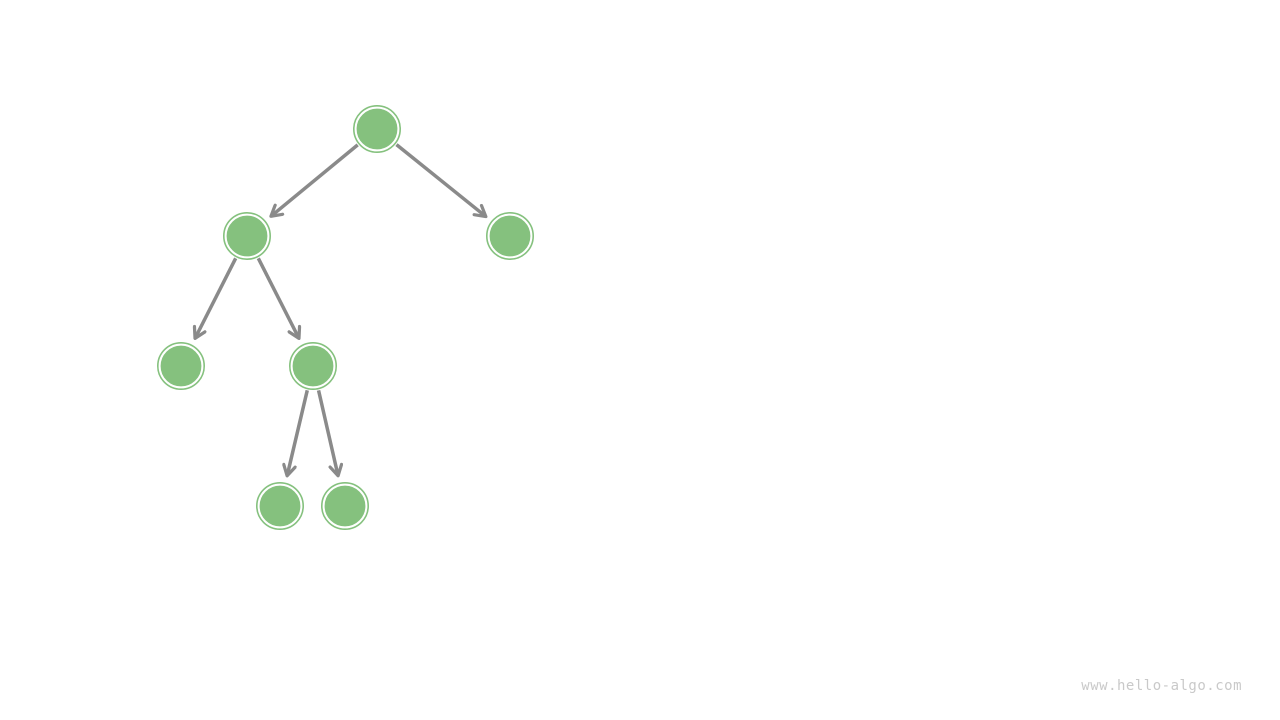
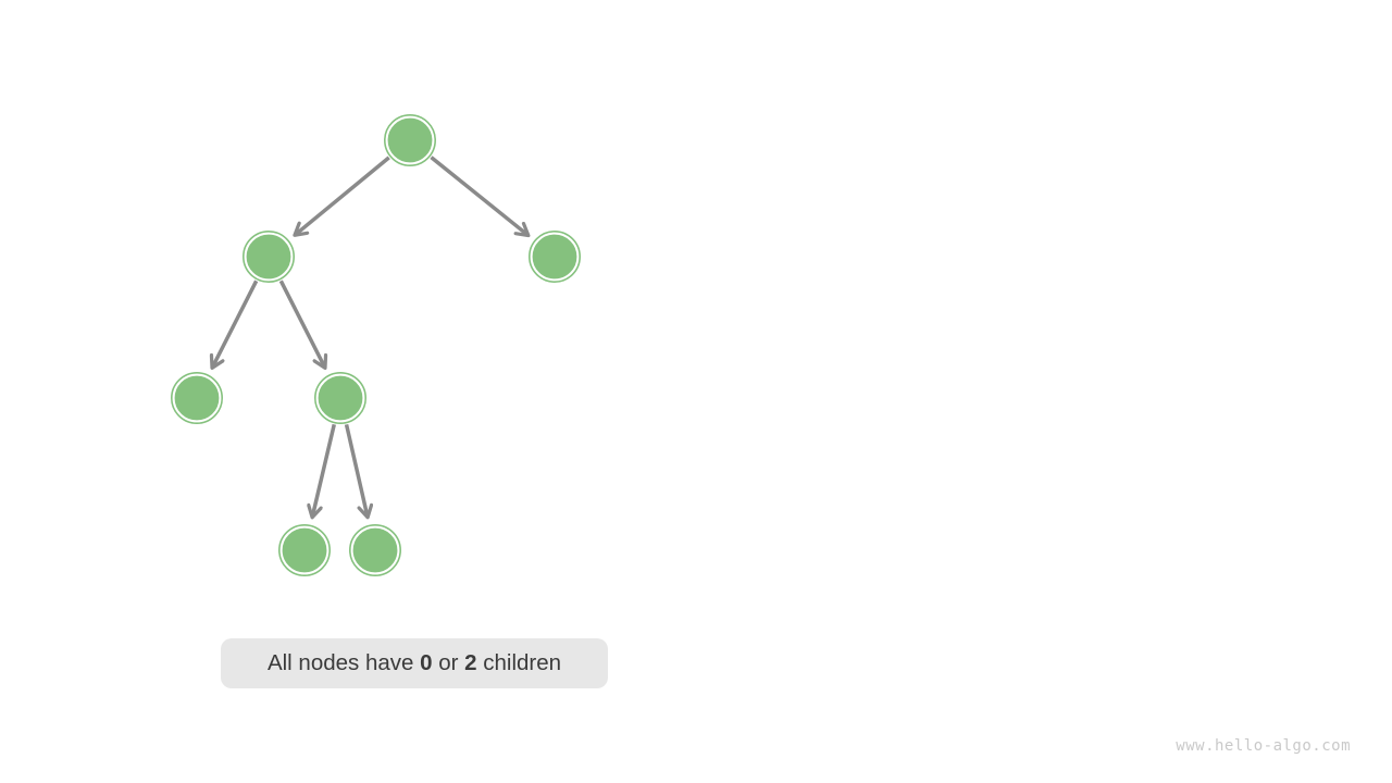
+ All nodes have
+ 0
+ or
+ 2
+ children
  www.hello-algo.com
